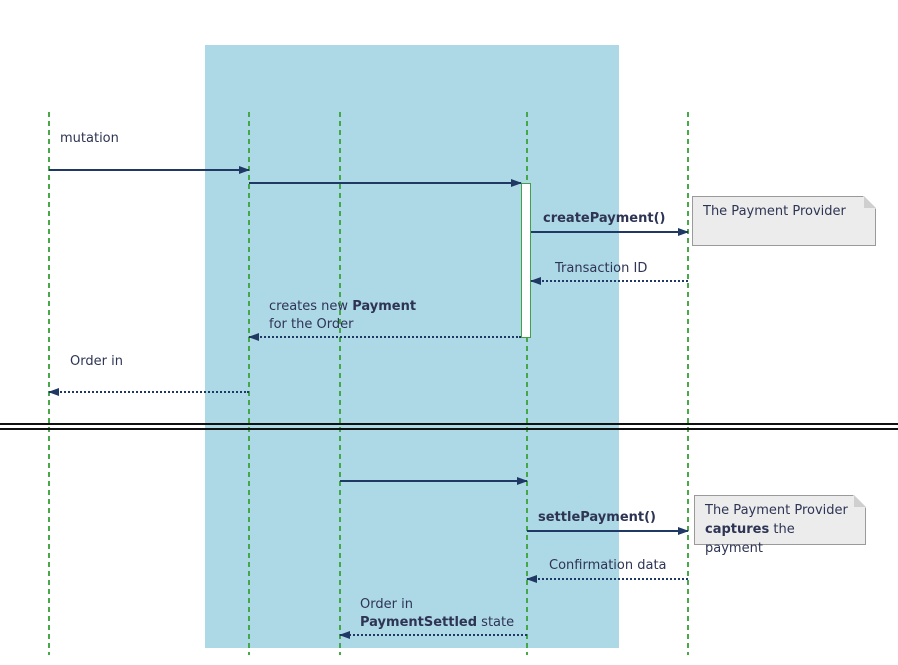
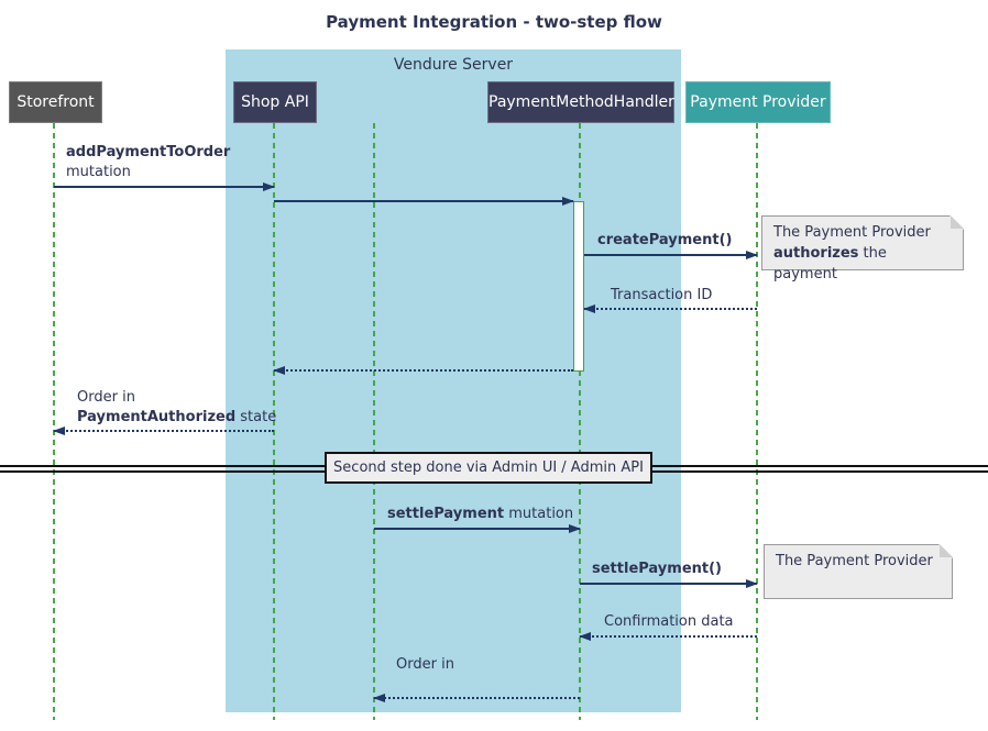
+ Payment Integration - two-step flow
+ Vendure Server
+ Storefront
+ Shop API
+ PaymentMethodHandler
+ Payment Provider
+ addPaymentToOrder
  mutation
  createPayment()
  The Payment Provider
+ authorizes the payment
  Transaction ID
- creates new Payment
- for the Order
  Order in
+ PaymentAuthorized state
+ Second step done via Admin UI / Admin API
+ settlePayment mutation
  settlePayment()
  The Payment Provider
- captures the payment
  Confirmation data
  Order in
- PaymentSettled state
